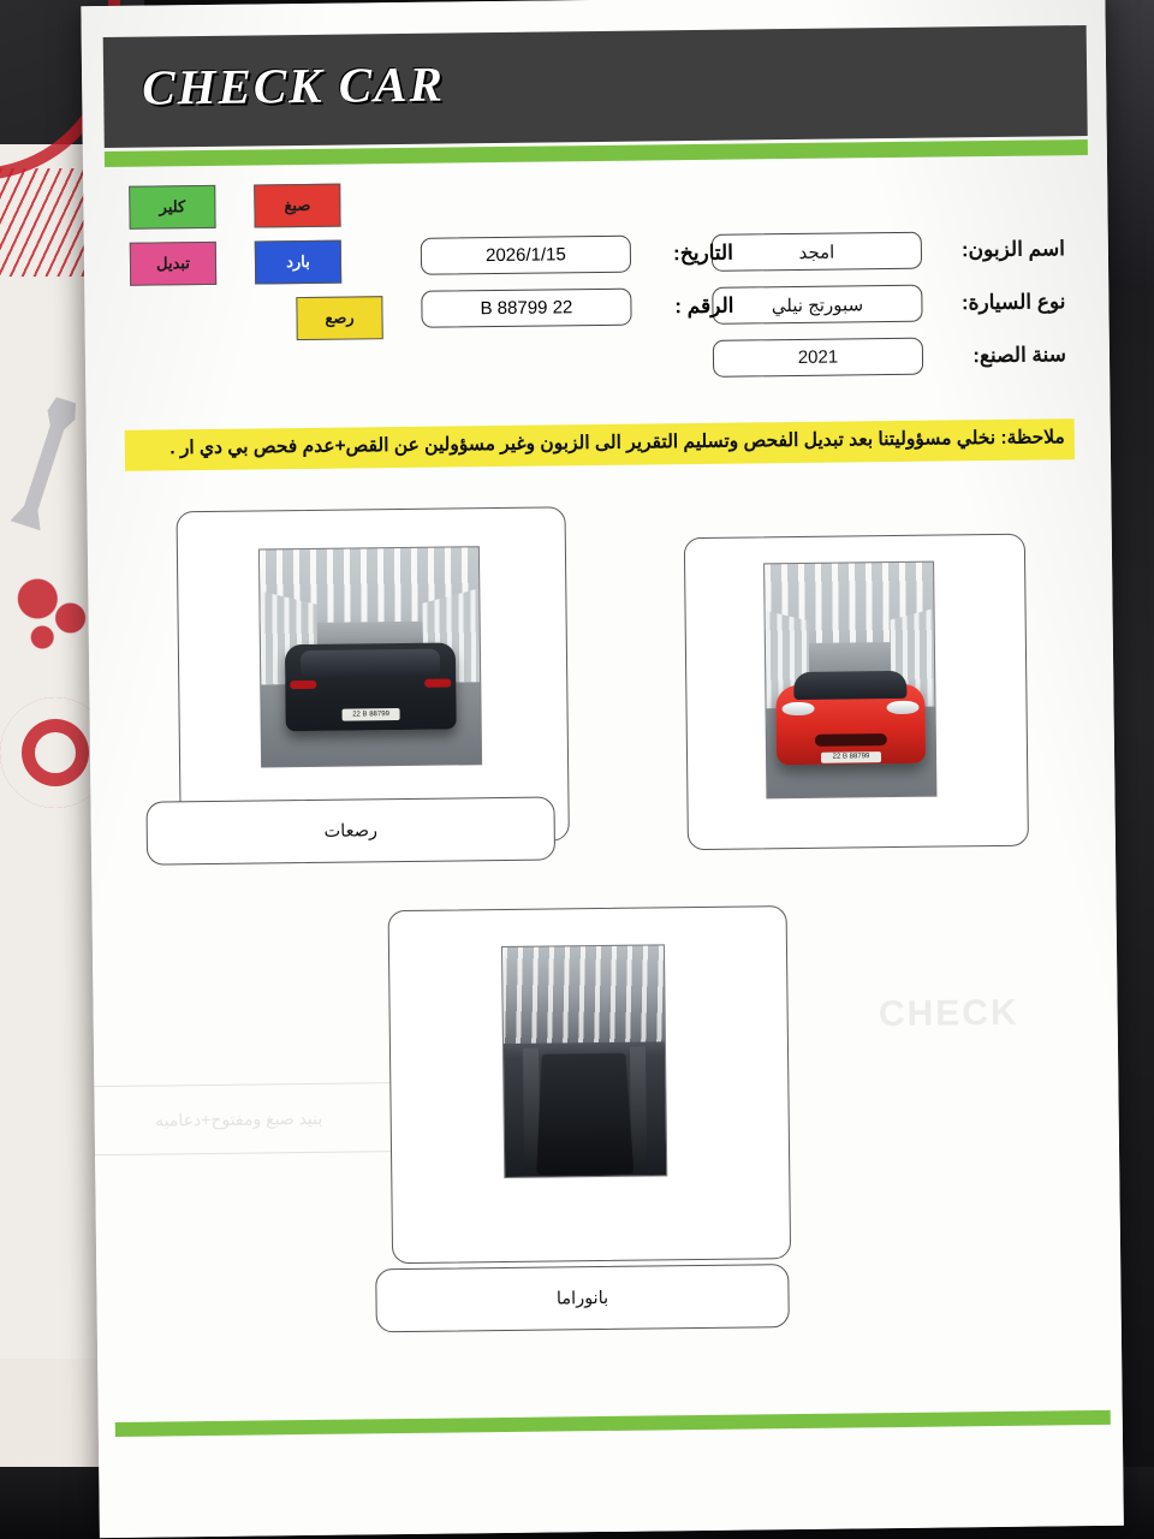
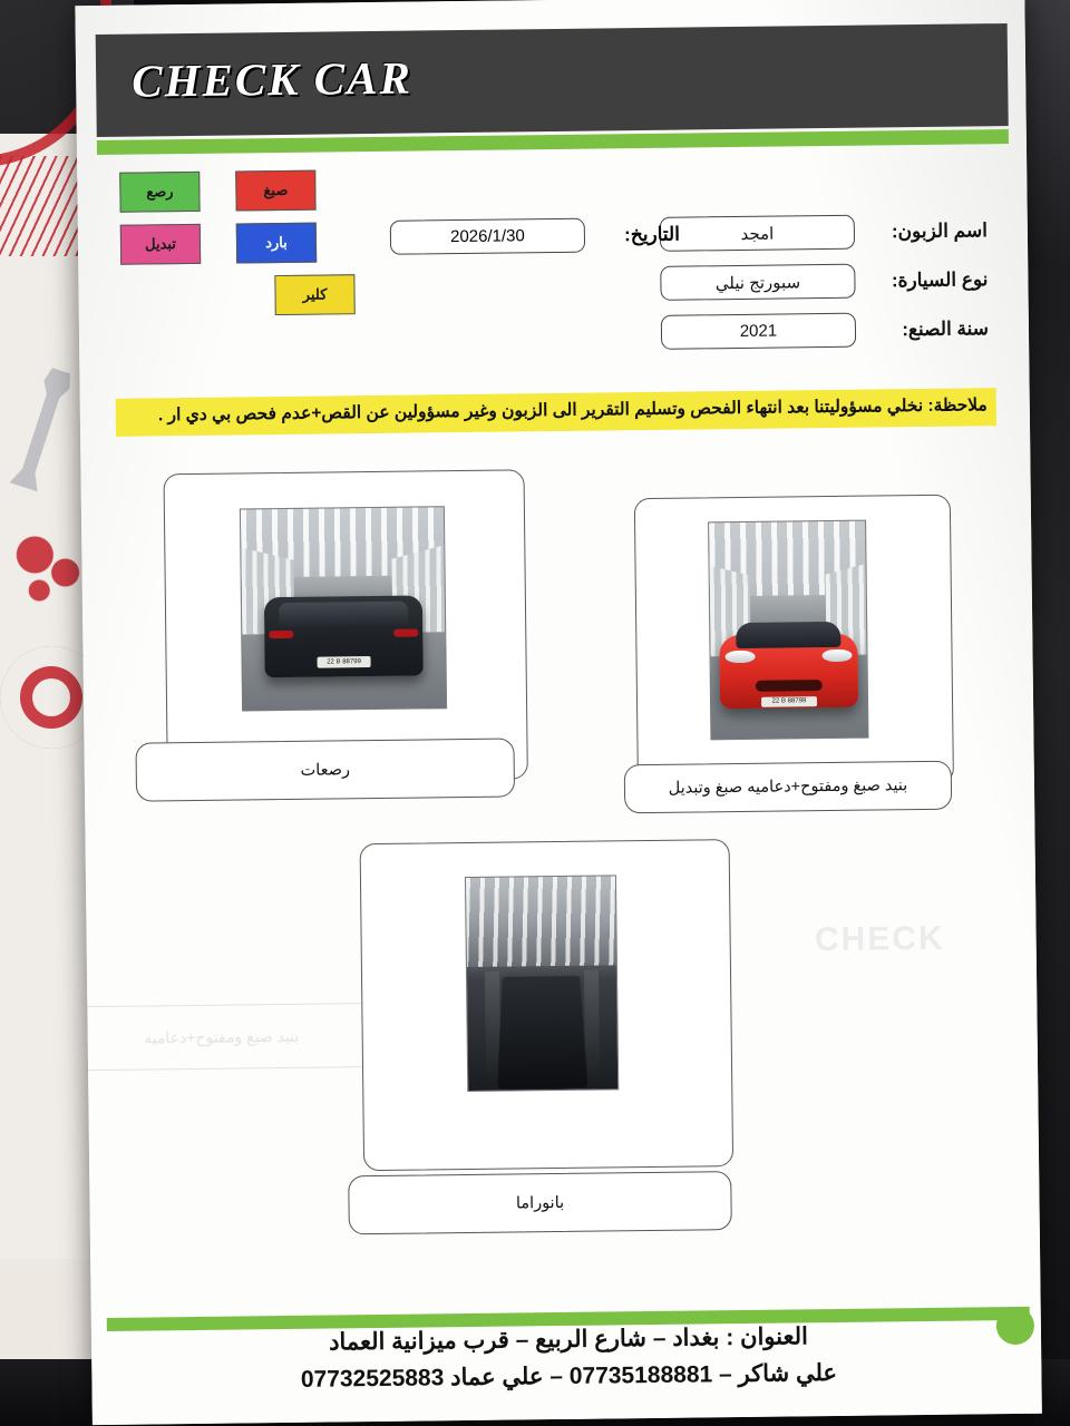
  CHECK CAR
- كلير
+ رصع
  صبغ
  تبديل
  بارد
- رصع
+ كلير
  اسم الزبون:
  امجد
  نوع السيارة:
  سبورتج نيلي
  سنة الصنع:
  2021
  التاريخ:
- 2026/1/15
+ 2026/1/30
- الرقم :
- 22 B 88799
- ملاحظة: نخلي مسؤوليتنا بعد تبديل الفحص وتسليم التقرير الى الزبون وغير مسؤولين عن القص+عدم فحص بي دي ار .
+ ملاحظة: نخلي مسؤوليتنا بعد انتهاء الفحص وتسليم التقرير الى الزبون وغير مسؤولين عن القص+عدم فحص بي دي ار .
  بنيد صبغ ومفتوح+دعاميه
  رصعات
+ بنيد صبغ ومفتوح+دعاميه صبغ وتبديل
  بانوراما
+ العنوان : بغداد – شارع الربيع – قرب ميزانية العماد
+ علي شاكر – 07735188881 – علي عماد 07732525883
